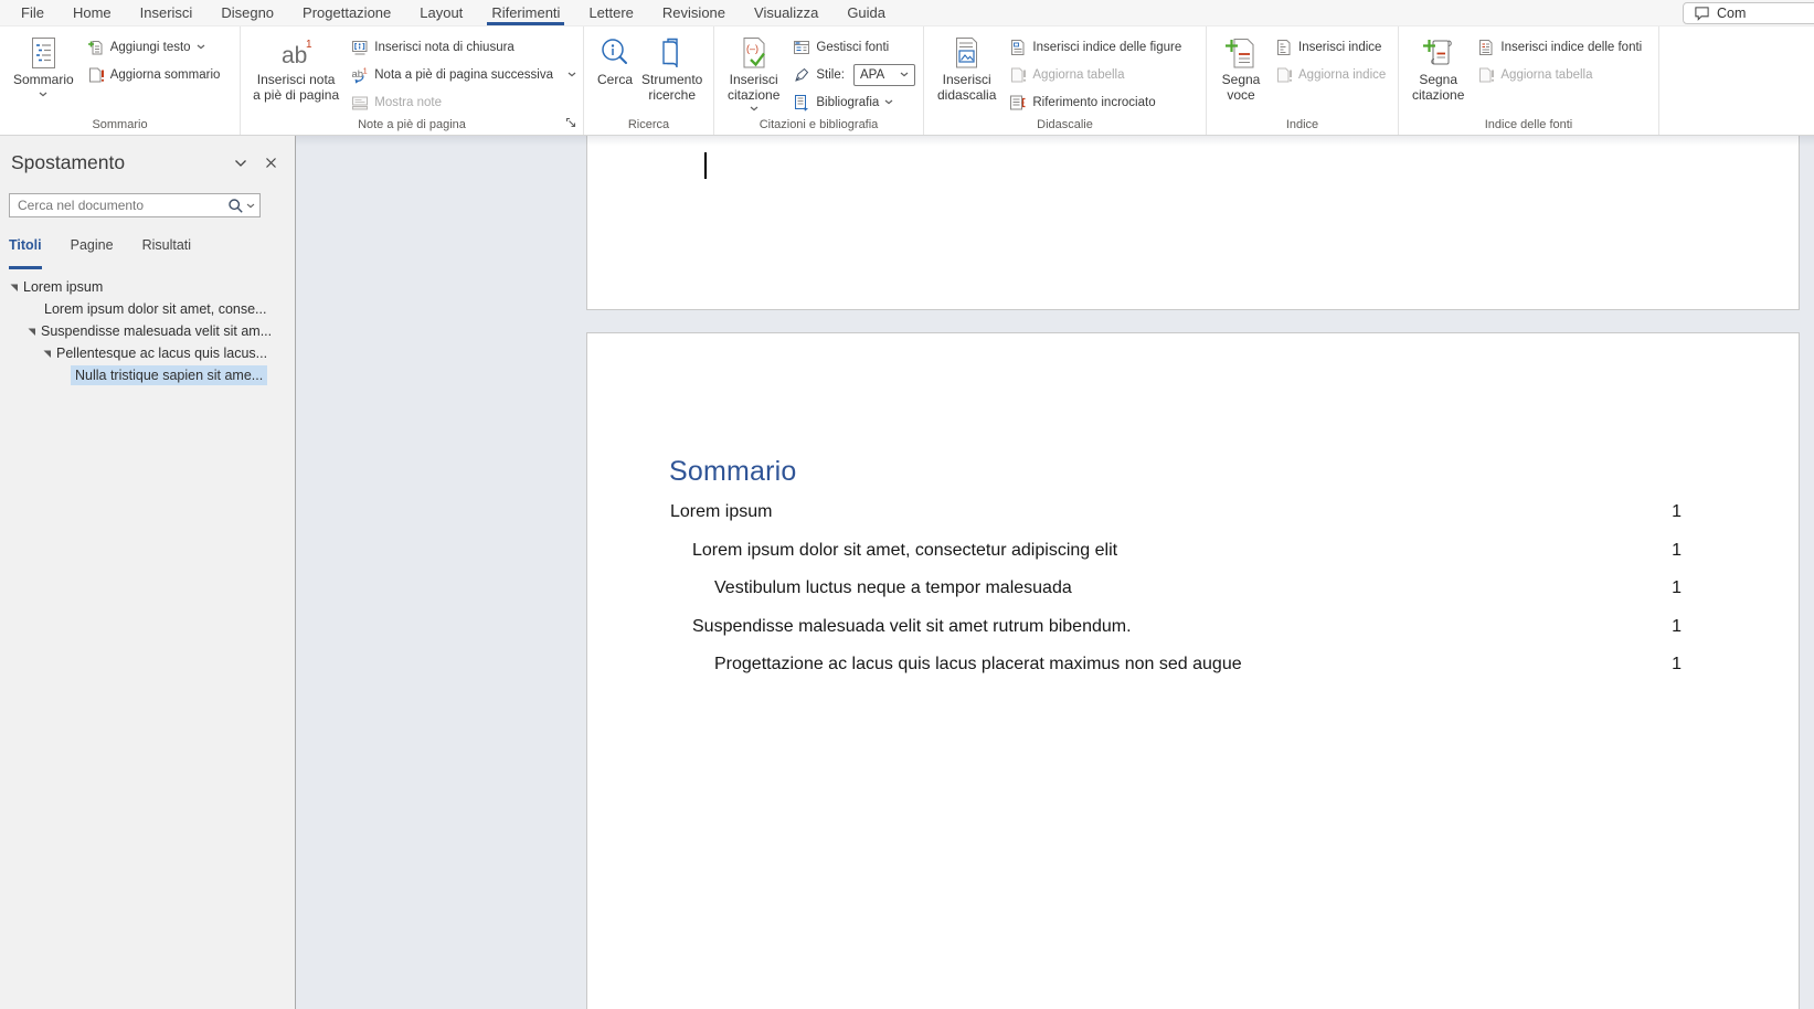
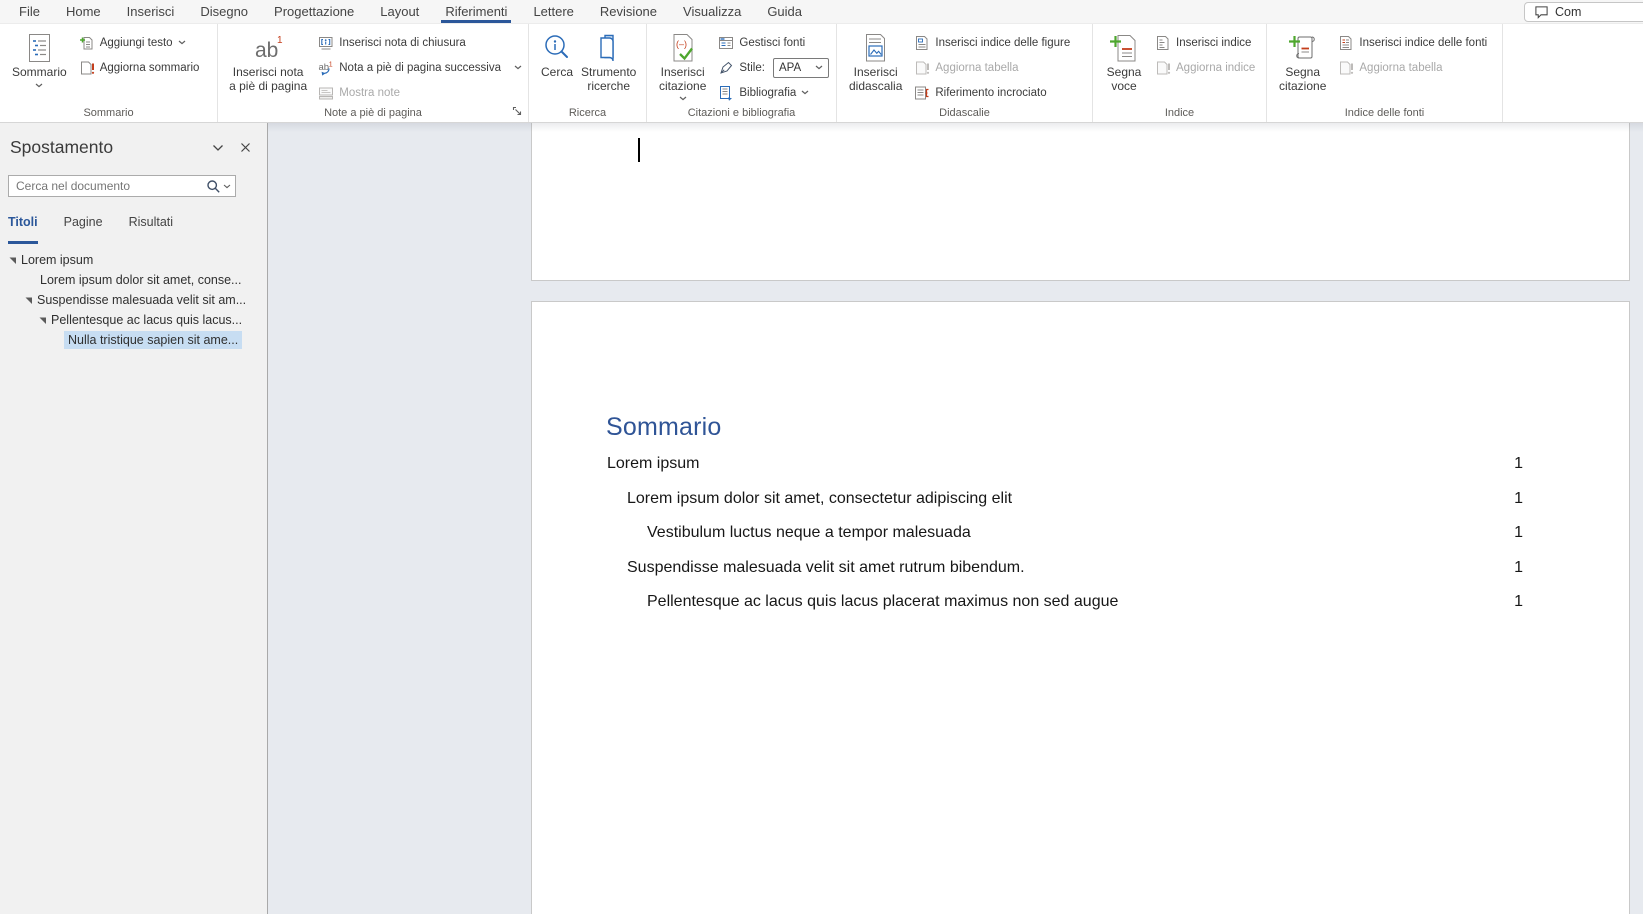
  File
  Home
  Inserisci
  Disegno
  Progettazione
  Layout
  Riferimenti
  Lettere
  Revisione
  Visualizza
  Guida
  Com
  Sommario
  Aggiungi testo
  Aggiorna sommario
  Sommario
  ab
  1
  Inserisci nota
  a piè di pagina
  Inserisci nota di chiusura
  ab
  Nota a piè di pagina successiva
  Mostra note
  Note a piè di pagina
  Cerca
  Strumento
  ricerche
  Ricerca
  (–)
  Inserisci
  citazione
  Gestisci fonti
  Stile:
  APA
  Bibliografia
  Citazioni e bibliografia
  Inserisci
  didascalia
  Inserisci indice delle figure
  Aggiorna tabella
  Riferimento incrociato
  Didascalie
  Segna
  voce
  Inserisci indice
  Aggiorna indice
  Indice
  Segna
  citazione
  Inserisci indice delle fonti
  Aggiorna tabella
  Indice delle fonti
  Spostamento
  Cerca nel documento
  Titoli
  Pagine
  Risultati
  Lorem ipsum
  Lorem ipsum dolor sit amet, conse...
  Suspendisse malesuada velit sit am...
  Pellentesque ac lacus quis lacus...
  Nulla tristique sapien sit ame...
  Sommario
  Lorem ipsum
  1
  Lorem ipsum dolor sit amet, consectetur adipiscing elit
  1
  Vestibulum luctus neque a tempor malesuada
  1
  Suspendisse malesuada velit sit amet rutrum bibendum.
  1
- Progettazione ac lacus quis lacus placerat maximus non sed augue
+ Pellentesque ac lacus quis lacus placerat maximus non sed augue
  1
